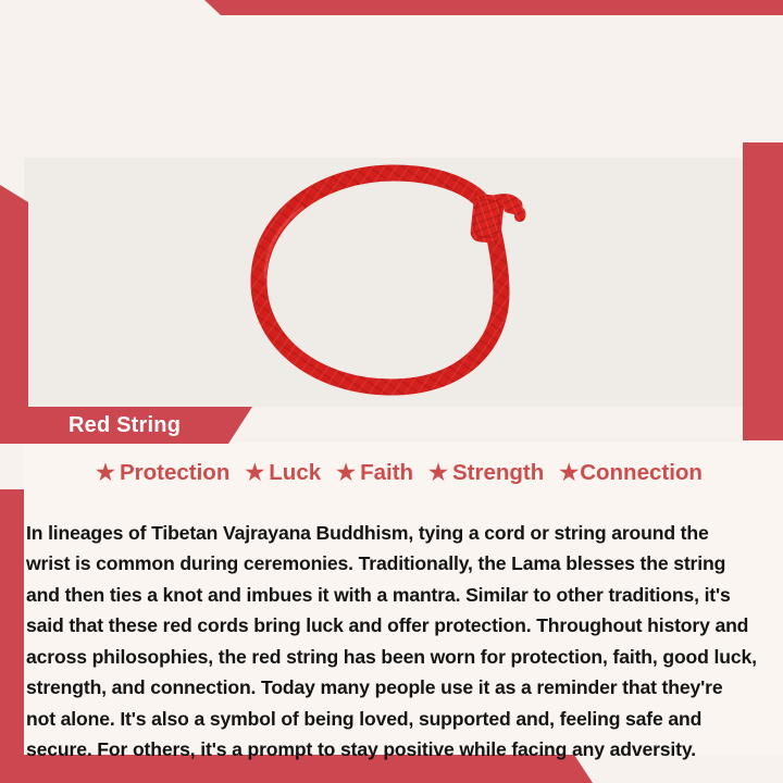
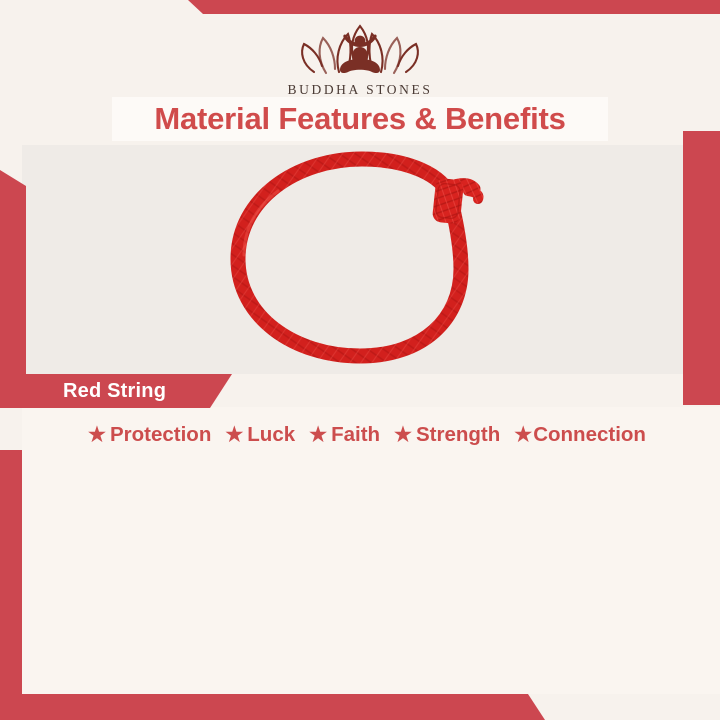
+ BUDDHA STONES
+ Material Features & Benefits
  Red String
  ★
  Protection
  ★
  Luck
  ★
  Faith
  ★
  Strength
  ★
  Connection
- In lineages of Tibetan Vajrayana Buddhism, tying a cord or string around the wrist is common during ceremonies. Traditionally, the Lama blesses the string and then ties a knot and imbues it with a mantra. Similar to other traditions, it's said that these red cords bring luck and offer protection. Throughout history and across philosophies, the red string has been worn for protection, faith, good luck, strength, and connection. Today many people use it as a reminder that they're not alone. It's also a symbol of being loved, supported and, feeling safe and secure. For others, it's a prompt to stay positive while facing any adversity.
